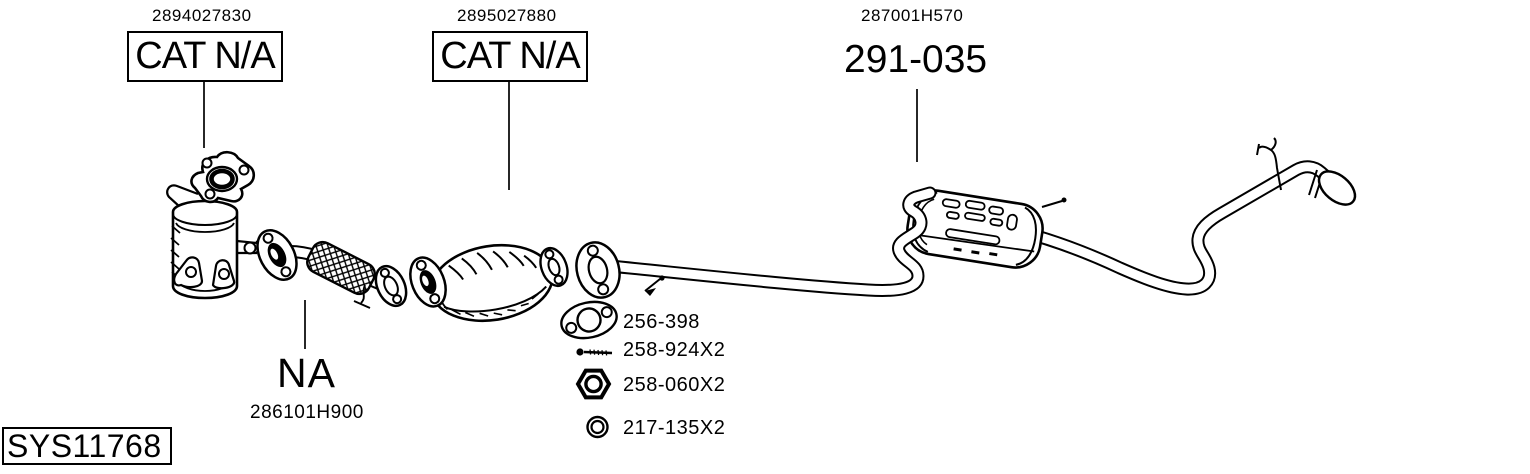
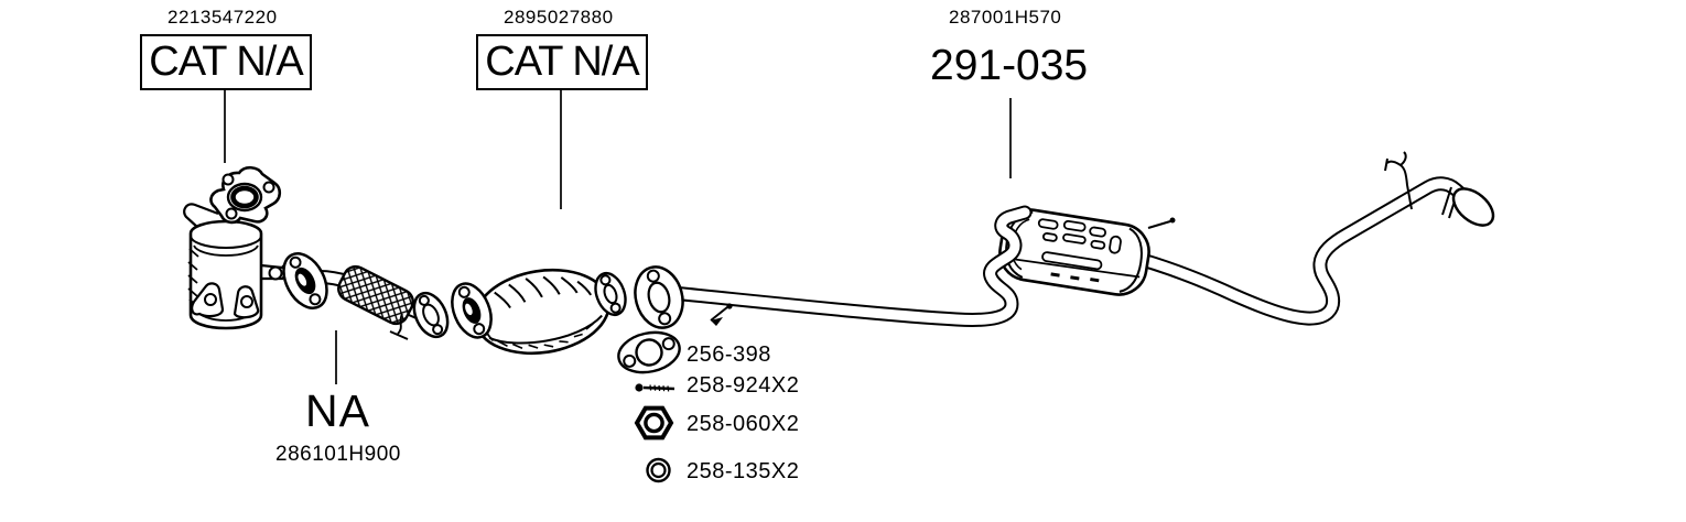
- 2894027830
+ 2213547220
  CAT N/A
  2895027880
  CAT N/A
  287001H570
  291-035
  NA
  286101H900
  256-398
  258-924X2
  258-060X2
- 217-135X2
+ 258-135X2
- SYS11768
